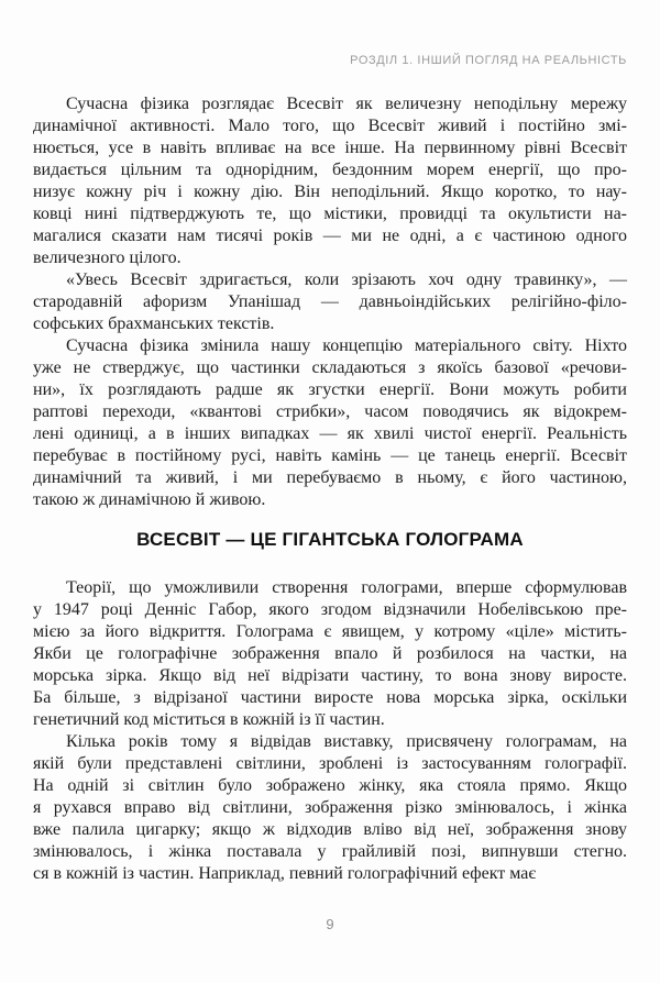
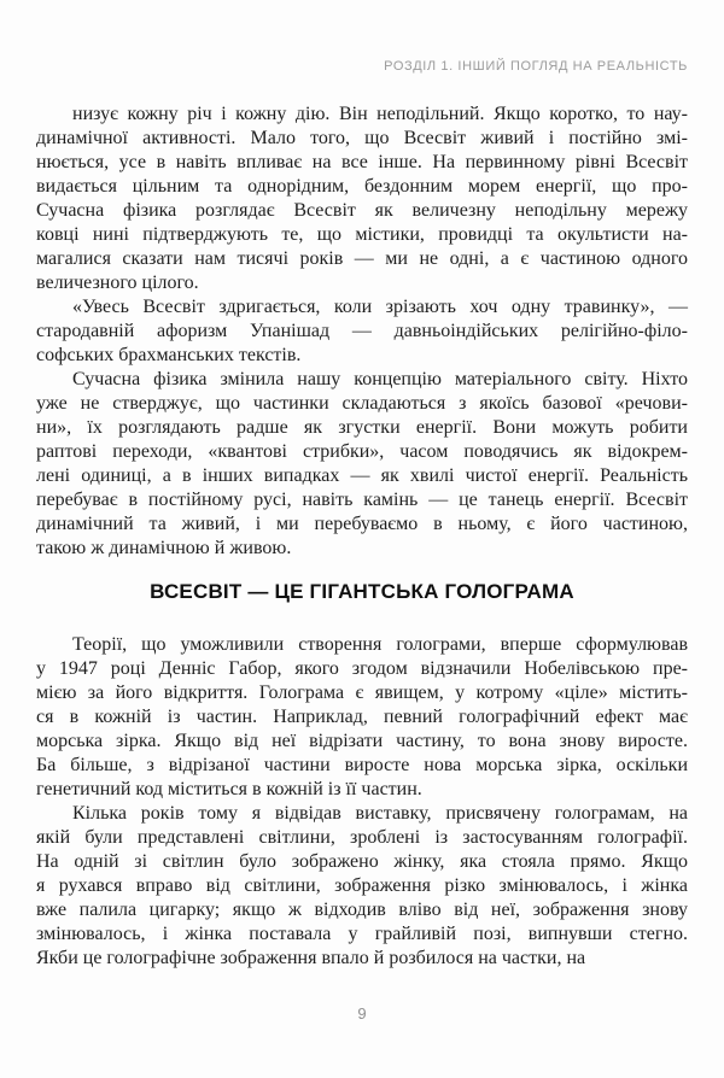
  РОЗДІЛ 1. ІНШИЙ ПОГЛЯД НА РЕАЛЬНІСТЬ
- Сучасна фізика розглядає Всесвіт як величезну неподільну мережу
+ низує кожну річ і кожну дію. Він неподільний. Якщо коротко, то нау-
  динамічної активності. Мало того, що Всесвіт живий і постійно змі-
  нюється, усе в навіть впливає на все інше. На первинному рівні Всесвіт
  видається цільним та однорідним, бездонним морем енергії, що про-
- низує кожну річ і кожну дію. Він неподільний. Якщо коротко, то нау-
+ Сучасна фізика розглядає Всесвіт як величезну неподільну мережу
  ковці нині підтверджують те, що містики, провидці та окультисти на-
  магалися сказати нам тисячі років — ми не одні, а є частиною одного
  величезного цілого.
  «Увесь Всесвіт здригається, коли зрізають хоч одну травинку», —
  стародавній афоризм Упанішад — давньоіндійських релігійно-філо-
  софських брахманських текстів.
  Сучасна фізика змінила нашу концепцію матеріального світу. Ніхто
  уже не стверджує, що частинки складаються з якоїсь базової «речови-
  ни», їх розглядають радше як згустки енергії. Вони можуть робити
  раптові переходи, «квантові стрибки», часом поводячись як відокрем-
  лені одиниці, а в інших випадках — як хвилі чистої енергії. Реальність
  перебуває в постійному русі, навіть камінь — це танець енергії. Всесвіт
  динамічний та живий, і ми перебуваємо в ньому, є його частиною,
  такою ж динамічною й живою.
  ВСЕСВІТ — ЦЕ ГІГАНТСЬКА ГОЛОГРАМА
  Теорії, що уможливили створення голограми, вперше сформулював
  у 1947 році Денніс Габор, якого згодом відзначили Нобелівською пре-
  мією за його відкриття. Голограма є явищем, у котрому «ціле» містить-
- Якби це голографічне зображення впало й розбилося на частки, на
+ ся в кожній із частин. Наприклад, певний голографічний ефект має
  морська зірка. Якщо від неї відрізати частину, то вона знову виросте.
  Ба більше, з відрізаної частини виросте нова морська зірка, оскільки
  генетичний код міститься в кожній із її частин.
  Кілька років тому я відвідав виставку, присвячену голограмам, на
  якій були представлені світлини, зроблені із застосуванням голографії.
  На одній зі світлин було зображено жінку, яка стояла прямо. Якщо
  я рухався вправо від світлини, зображення різко змінювалось, і жінка
  вже палила цигарку; якщо ж відходив вліво від неї, зображення знову
  змінювалось, і жінка поставала у грайливій позі, випнувши стегно.
- ся в кожній із частин. Наприклад, певний голографічний ефект має
+ Якби це голографічне зображення впало й розбилося на частки, на
  9
